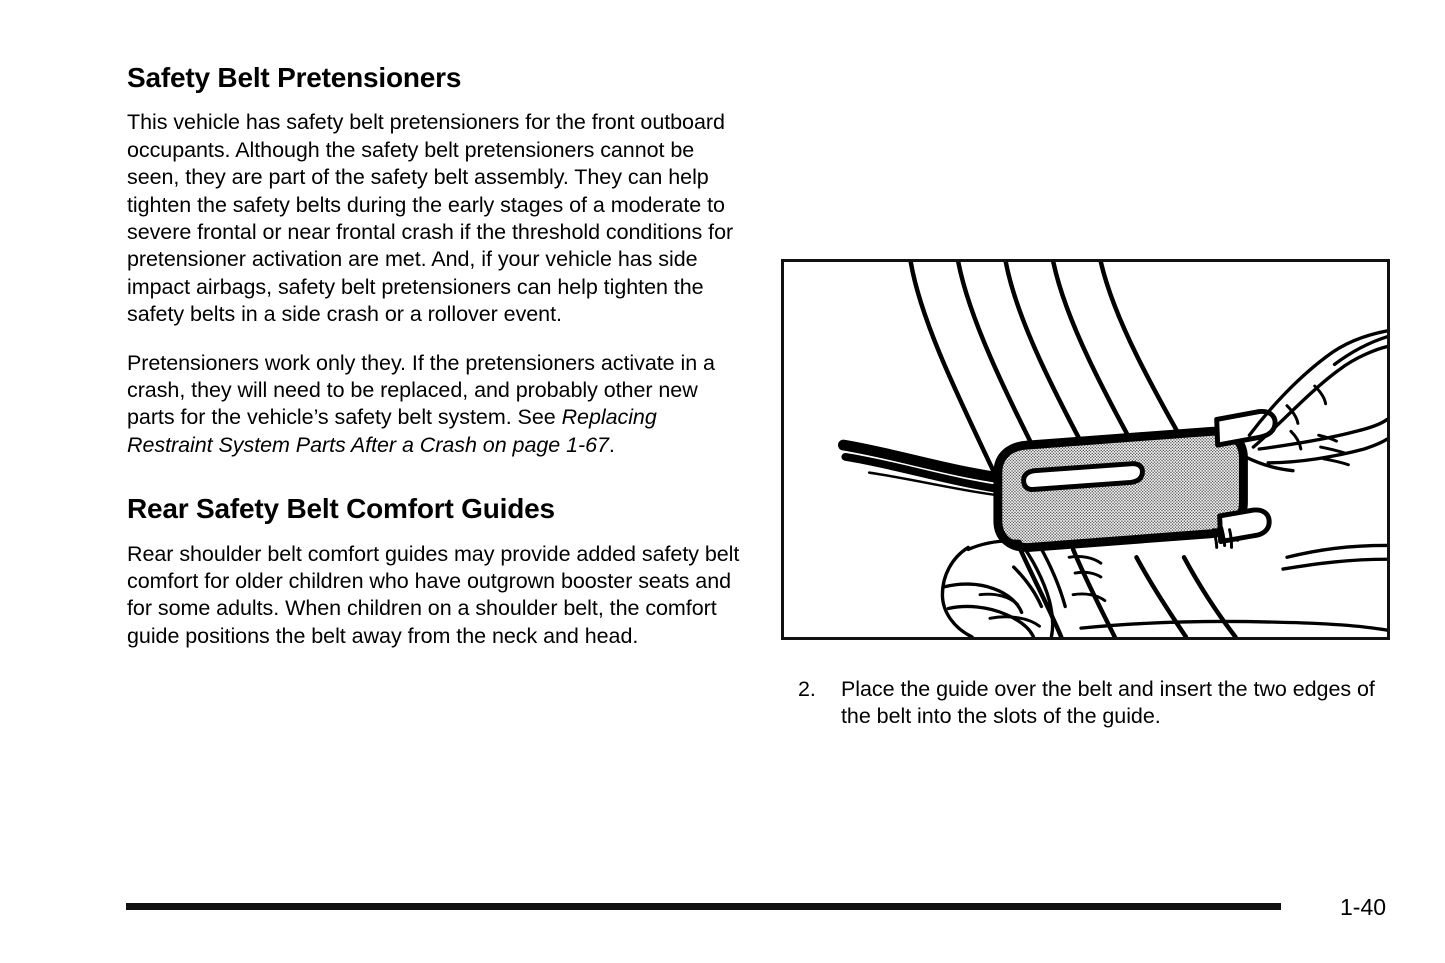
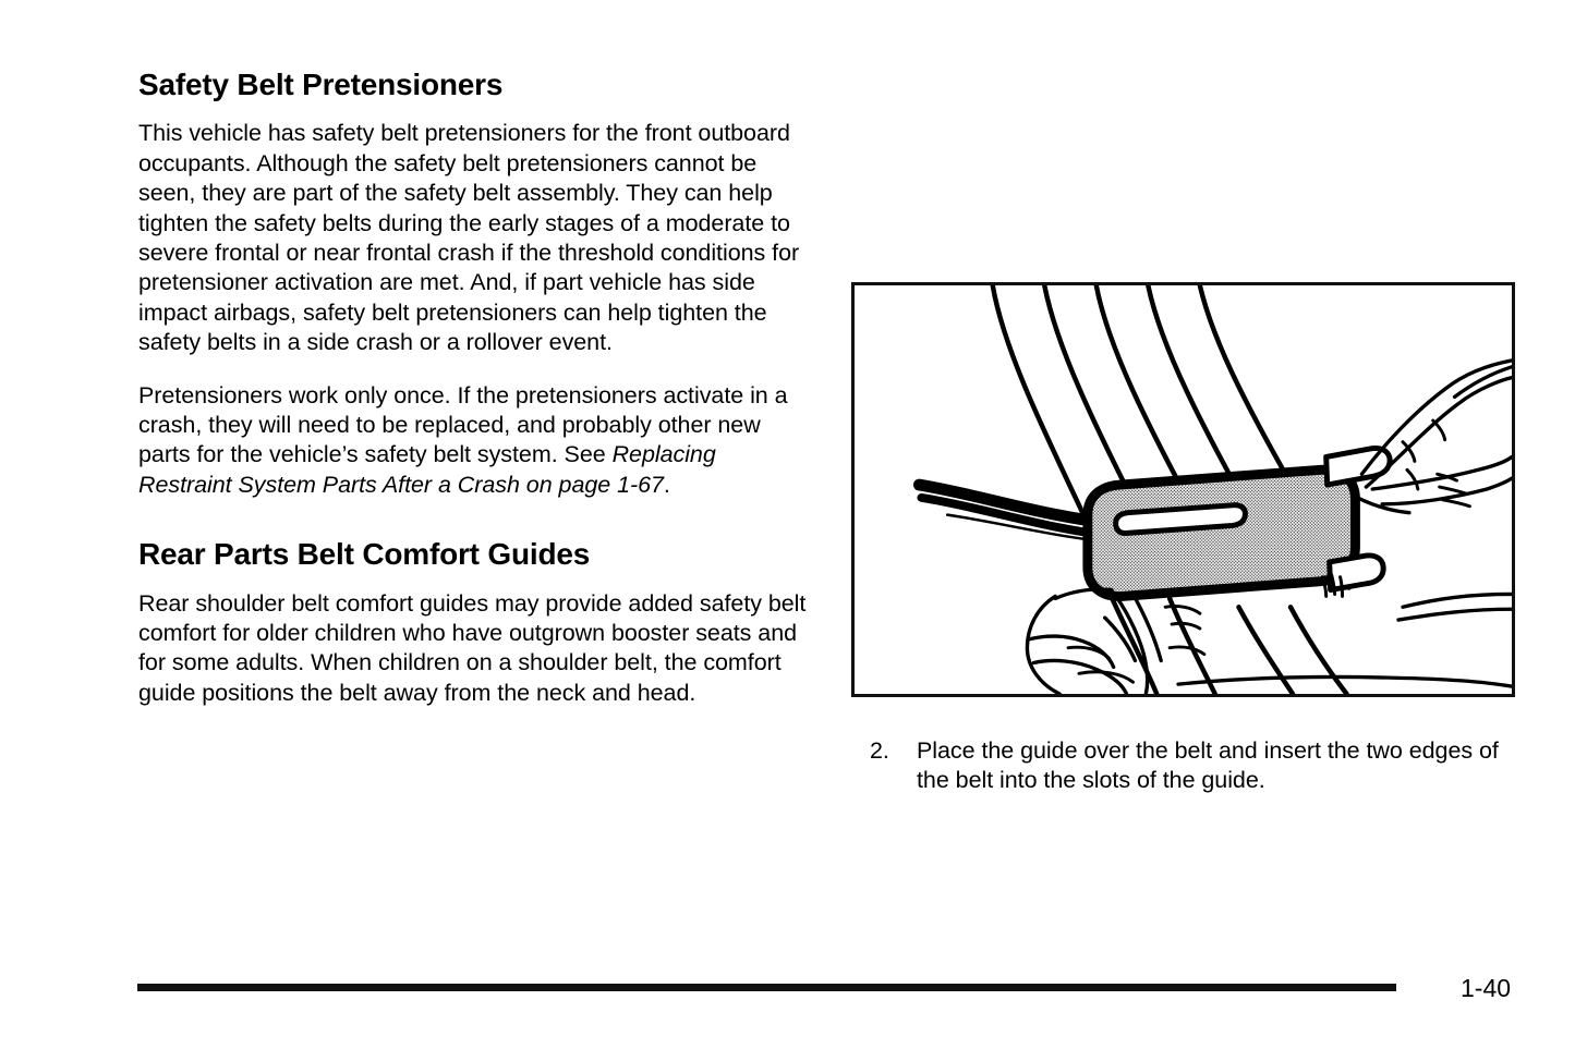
  Safety Belt Pretensioners
- This vehicle has safety belt pretensioners for the front outboard occupants. Although the safety belt pretensioners cannot be seen, they are part of the safety belt assembly. They can help tighten the safety belts during the early stages of a moderate to severe frontal or near frontal crash if the threshold conditions for pretensioner activation are met. And, if your vehicle has side impact airbags, safety belt pretensioners can help tighten the safety belts in a side crash or a rollover event.
+ This vehicle has safety belt pretensioners for the front outboard occupants. Although the safety belt pretensioners cannot be seen, they are part of the safety belt assembly. They can help tighten the safety belts during the early stages of a moderate to severe frontal or near frontal crash if the threshold conditions for pretensioner activation are met. And, if part vehicle has side impact airbags, safety belt pretensioners can help tighten the safety belts in a side crash or a rollover event.
- Pretensioners work only they. If the pretensioners activate in a crash, they will need to be replaced, and probably other new parts for the vehicle’s safety belt system. See Replacing Restraint System Parts After a Crash on page 1-67.
+ Pretensioners work only once. If the pretensioners activate in a crash, they will need to be replaced, and probably other new parts for the vehicle’s safety belt system. See Replacing Restraint System Parts After a Crash on page 1-67.
- Rear Safety Belt Comfort Guides
+ Rear Parts Belt Comfort Guides
  Rear shoulder belt comfort guides may provide added safety belt comfort for older children who have outgrown booster seats and for some adults. When children on a shoulder belt, the comfort guide positions the belt away from the neck and head.
  2.
  Place the guide over the belt and insert the two edges of the belt into the slots of the guide.
  1-40
